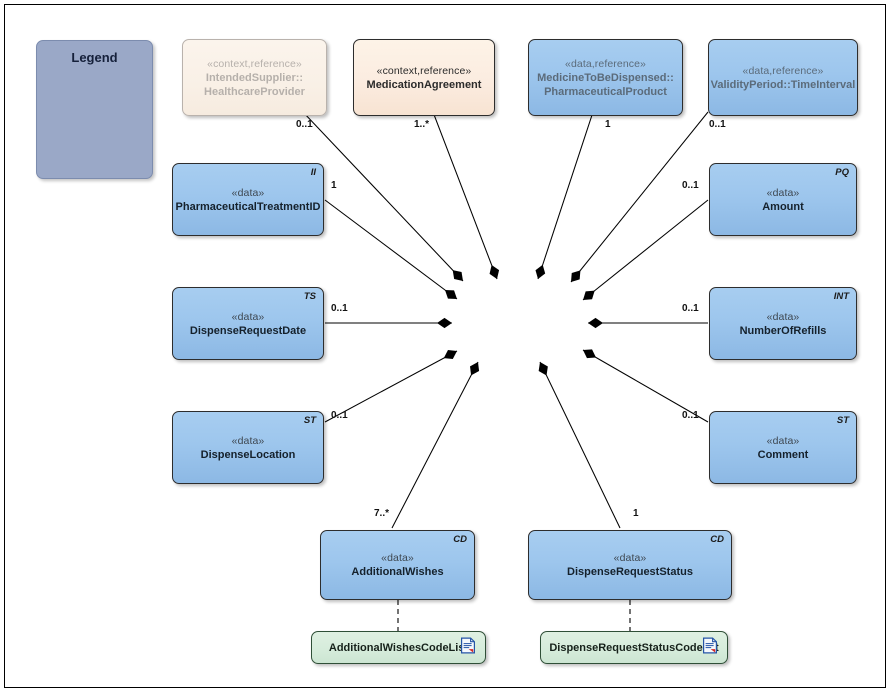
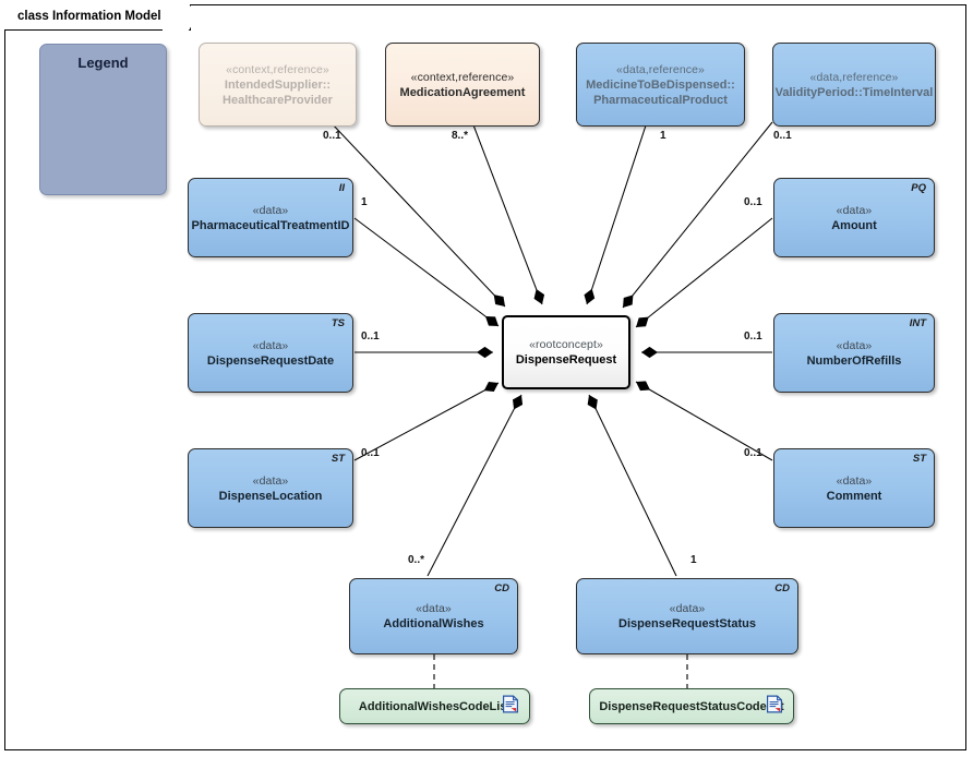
+ class Information Model
  Legend
  «context,reference»
  IntendedSupplier::
  HealthcareProvider
  «context,reference»
  MedicationAgreement
  «data,reference»
  MedicineToBeDispensed::
  PharmaceuticalProduct
  «data,reference»
  ValidityPeriod::TimeInterval
  II
  «data»
  PharmaceuticalTreatmentID
  TS
  «data»
  DispenseRequestDate
  ST
  «data»
  DispenseLocation
  PQ
  «data»
  Amount
  INT
  «data»
  NumberOfRefills
  ST
  «data»
  Comment
+ «rootconcept»
+ DispenseRequest
  CD
  «data»
  AdditionalWishes
  CD
  «data»
  DispenseRequestStatus
  AdditionalWishesCodeLi
  DispenseRequestStatusCode
  0..1
- 1..*
+ 8..*
  1
  0..1
  1
  0..1
  0..1
  0..1
  0..1
  0..1
- 7..*
+ 0..*
  1
